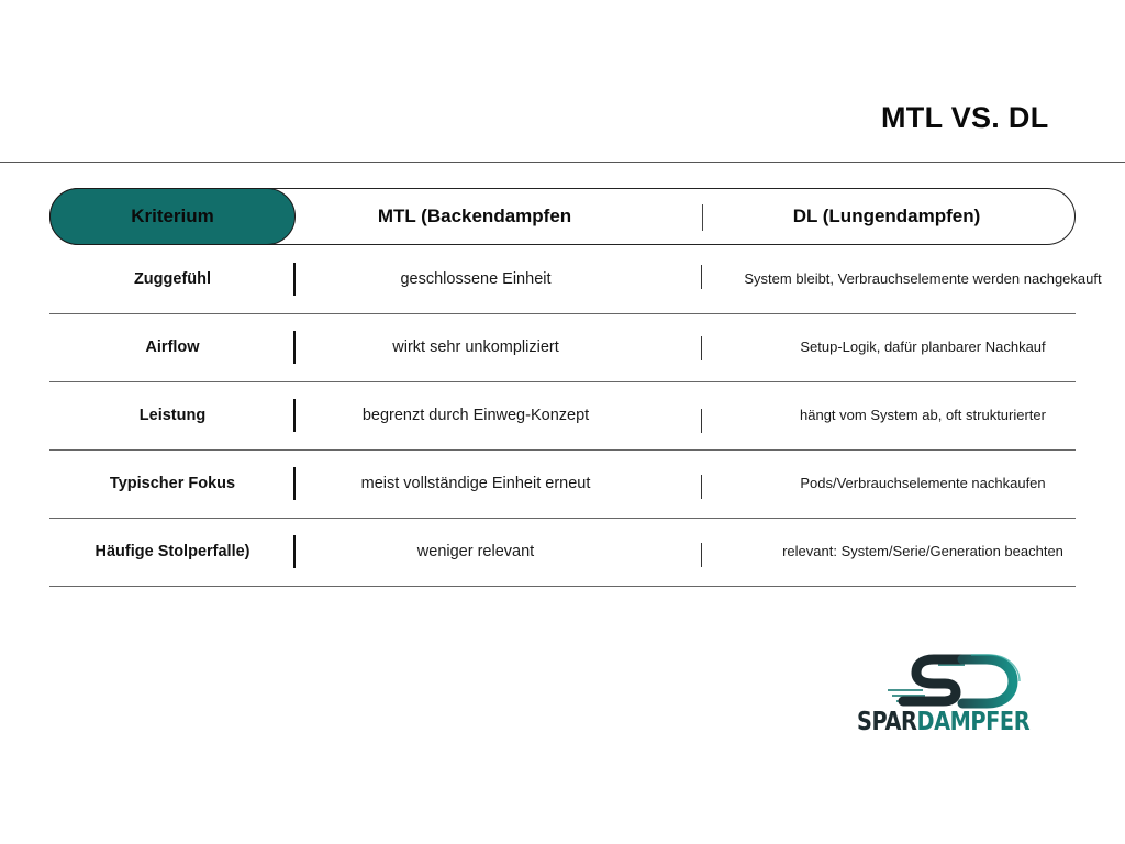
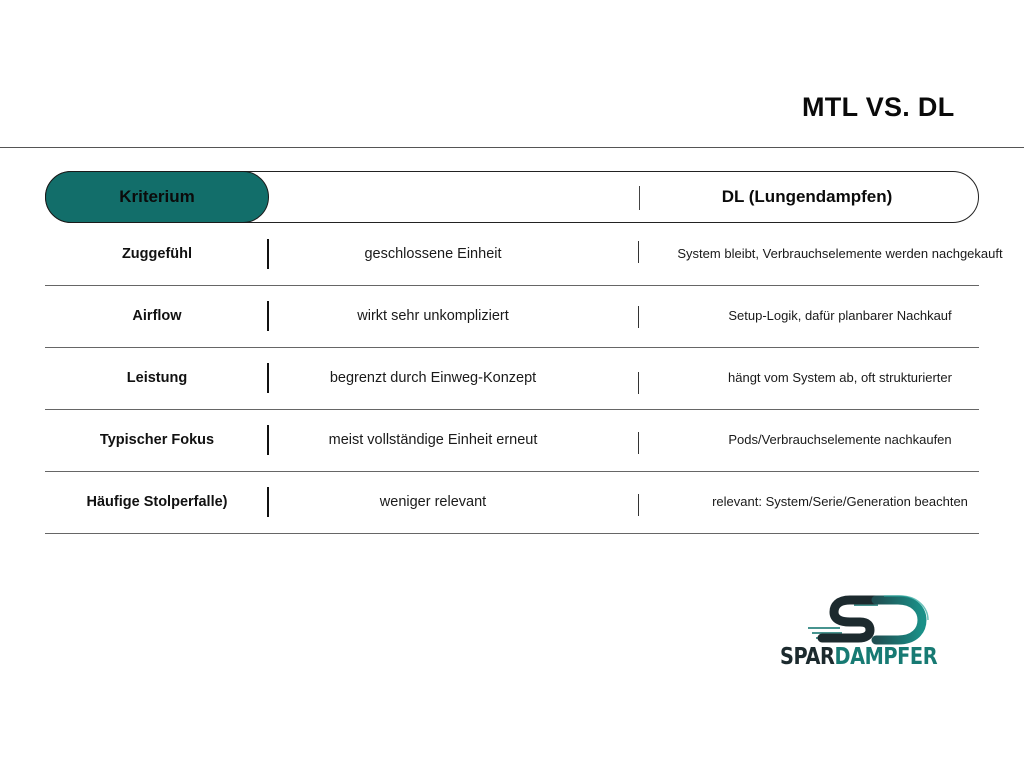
  MTL VS. DL
  Kriterium
- MTL (Backendampfen
  DL (Lungendampfen)
  Zuggefühl
  geschlossene Einheit
  System bleibt, Verbrauchselemente werden nachgekauft
  Airflow
  wirkt sehr unkompliziert
  Setup-Logik, dafür planbarer Nachkauf
  Leistung
  begrenzt durch Einweg-Konzept
  hängt vom System ab, oft strukturierter
  Typischer Fokus
  meist vollständige Einheit erneut
  Pods/Verbrauchselemente nachkaufen
  Häufige Stolperfalle)
  weniger relevant
  relevant: System/Serie/Generation beachten
  SPARDAMPFER
